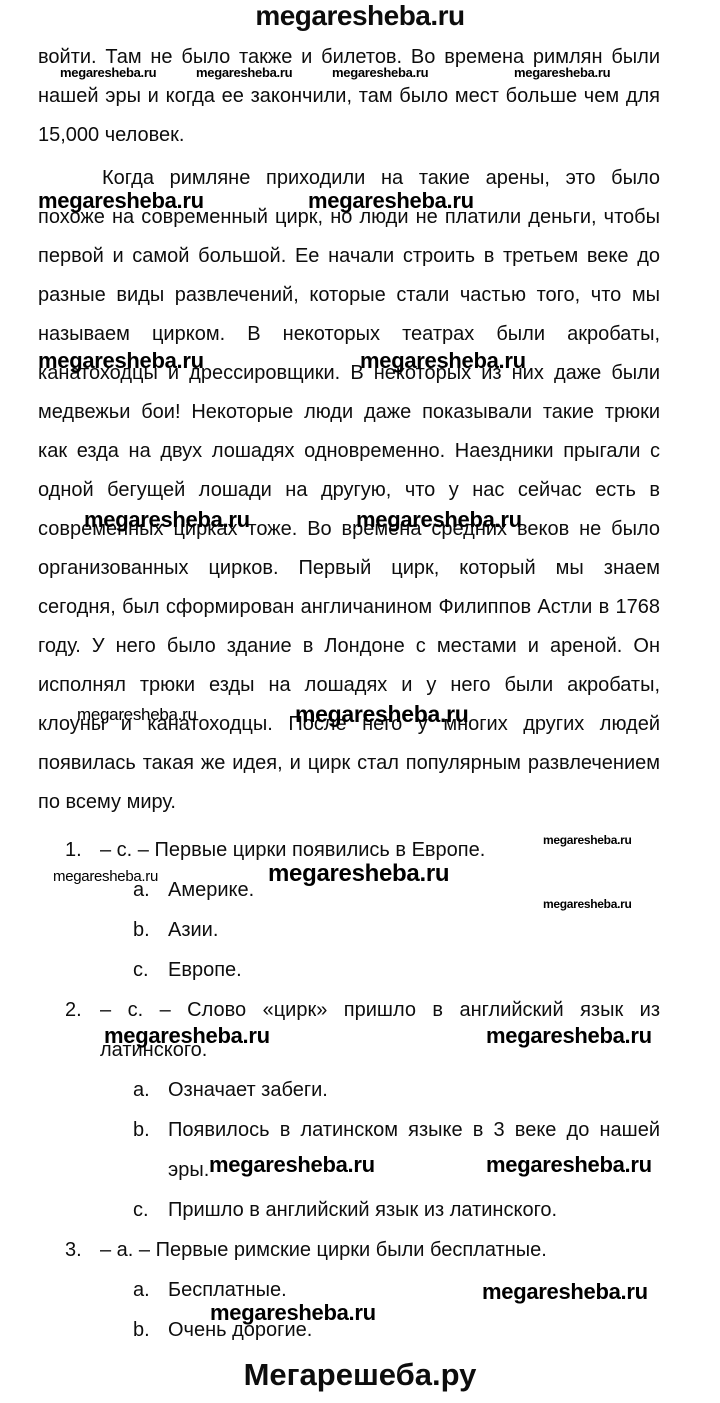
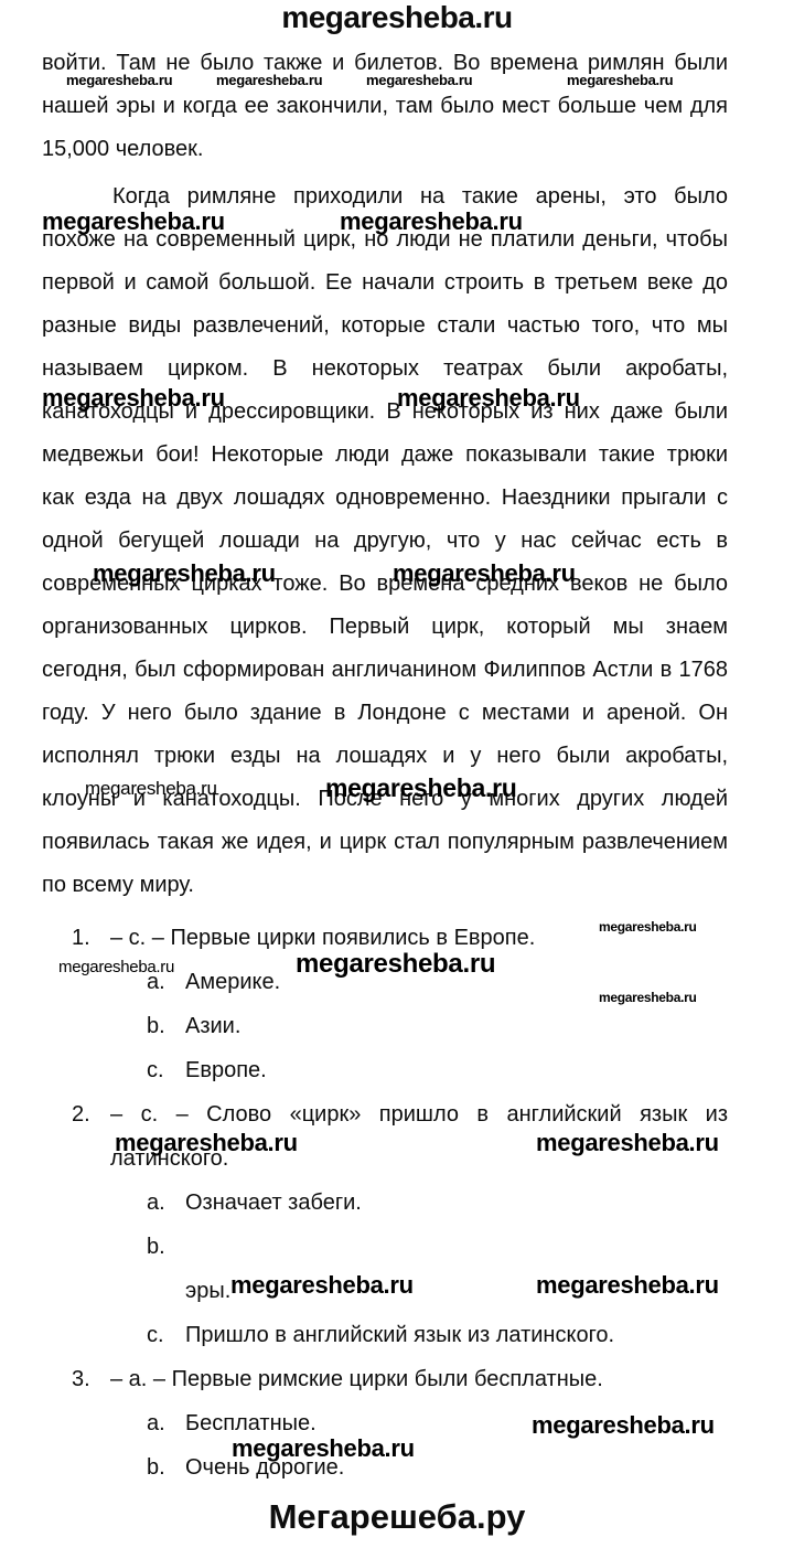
  megaresheba.ru
  войти. Там не было также и билетов. Во времена римлян были
  нашей эры и когда ее закончили, там было мест больше чем для
  15,000 человек.
  Когда римляне приходили на такие арены, это было
  похоже на современный цирк, но люди не платили деньги, чтобы
  первой и самой большой. Ее начали строить в третьем веке до
  разные виды развлечений, которые стали частью того, что мы
  называем цирком. В некоторых театрах были акробаты,
  канатоходцы и дрессировщики. В некоторых из них даже были
  медвежьи бои! Некоторые люди даже показывали такие трюки
  как езда на двух лошадях одновременно. Наездники прыгали с
  одной бегущей лошади на другую, что у нас сейчас есть в
  современных цирках тоже. Во времена средних веков не было
  организованных цирков. Первый цирк, который мы знаем
  сегодня, был сформирован англичанином Филиппов Астли в 1768
  году. У него было здание в Лондоне с местами и ареной. Он
  исполнял трюки езды на лошадях и у него были акробаты,
  клоуны и канатоходцы. После него у многих других людей
  появилась такая же идея, и цирк стал популярным развлечением
  по всему миру.
  1.
  – c. – Первые цирки появились в Европе.
  a.
  Америке.
  b.
  Азии.
  c.
  Европе.
  2.
  – c. – Слово «цирк» пришло в английский язык из
  латинского.
  a.
  Означает забеги.
  b.
- Появилось в латинском языке в 3 веке до нашей
  эры.
  c.
  Пришло в английский язык из латинского.
  3.
  – a. – Первые римские цирки были бесплатные.
  a.
  Бесплатные.
  b.
  Очень дорогие.
  megaresheba.ru
  megaresheba.ru
  megaresheba.ru
  megaresheba.ru
  megaresheba.ru
  megaresheba.ru
  megaresheba.ru
  megaresheba.ru
  megaresheba.ru
  megaresheba.ru
  megaresheba.ru
  megaresheba.ru
  megaresheba.ru
  megaresheba.ru
  megaresheba.ru
  megaresheba.ru
  megaresheba.ru
  megaresheba.ru
  megaresheba.ru
  megaresheba.ru
  megaresheba.ru
  megaresheba.ru
  Мегарешеба.ру
